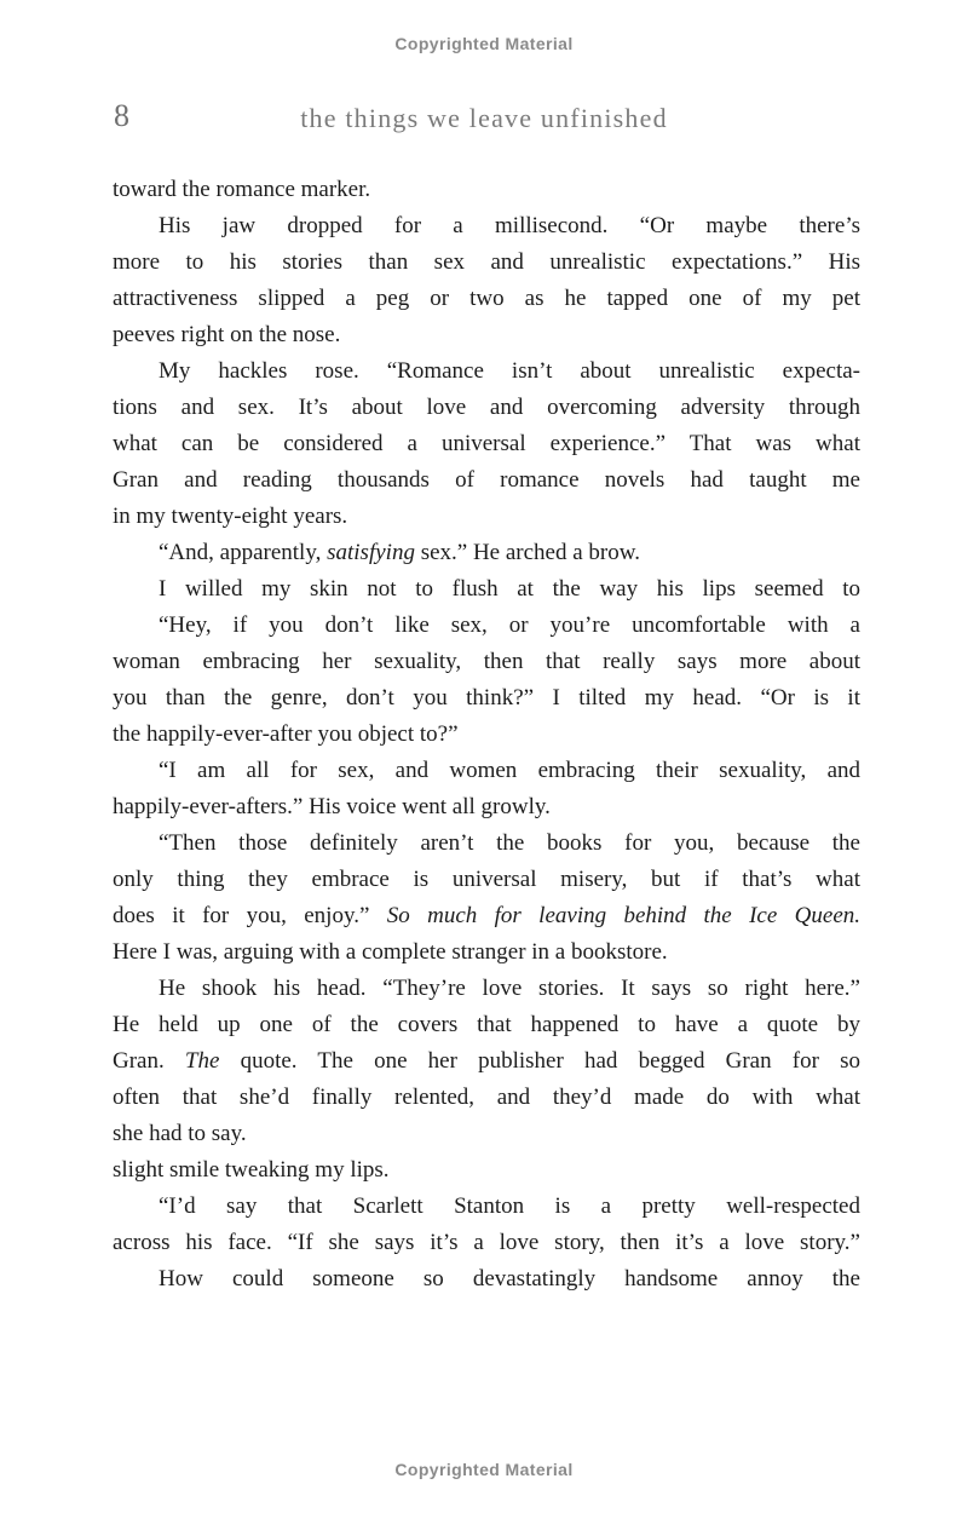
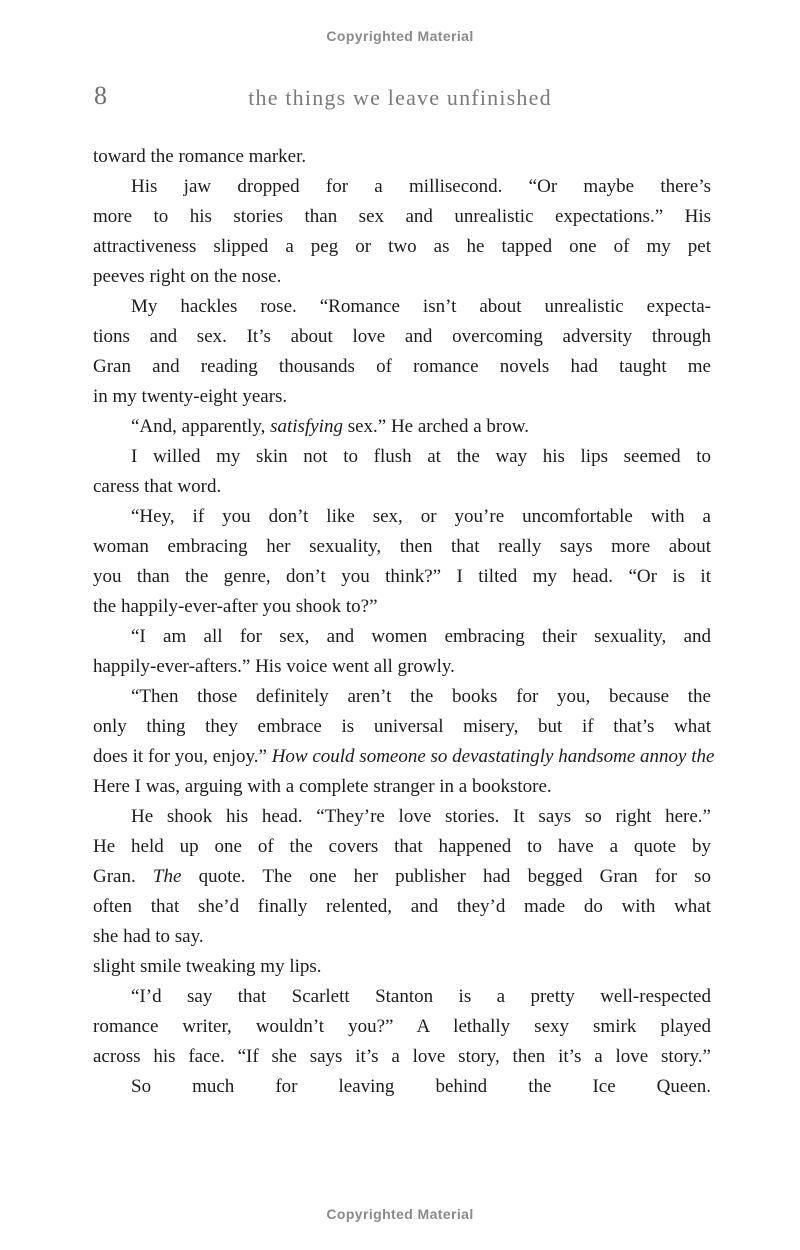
  Copyrighted Material
  8
  the things we leave unfinished
  toward the romance marker.
  His jaw dropped for a millisecond. “Or maybe there’s
  more to his stories than sex and unrealistic expectations.” His
  attractiveness slipped a peg or two as he tapped one of my pet
  peeves right on the nose.
  My hackles rose. “Romance isn’t about unrealistic expecta-
  tions and sex. It’s about love and overcoming adversity through
- what can be considered a universal experience.” That was what
  Gran and reading thousands of romance novels had taught me
  in my twenty-eight years.
  “And, apparently, satisfying sex.” He arched a brow.
  I willed my skin not to flush at the way his lips seemed to
+ caress that word.
  “Hey, if you don’t like sex, or you’re uncomfortable with a
  woman embracing her sexuality, then that really says more about
  you than the genre, don’t you think?” I tilted my head. “Or is it
- the happily-ever-after you object to?”
+ the happily-ever-after you shook to?”
  “I am all for sex, and women embracing their sexuality, and
  happily-ever-afters.” His voice went all growly.
  “Then those definitely aren’t the books for you, because the
  only thing they embrace is universal misery, but if that’s what
- does it for you, enjoy.” So much for leaving behind the Ice Queen.
+ does it for you, enjoy.” How could someone so devastatingly handsome annoy the
  Here I was, arguing with a complete stranger in a bookstore.
  He shook his head. “They’re love stories. It says so right here.”
  He held up one of the covers that happened to have a quote by
  Gran. The quote. The one her publisher had begged Gran for so
  often that she’d finally relented, and they’d made do with what
  she had to say.
  slight smile tweaking my lips.
  “I’d say that Scarlett Stanton is a pretty well-respected
+ romance writer, wouldn’t you?” A lethally sexy smirk played
  across his face. “If she says it’s a love story, then it’s a love story.”
- How could someone so devastatingly handsome annoy the
+ So much for leaving behind the Ice Queen.
  Copyrighted Material
